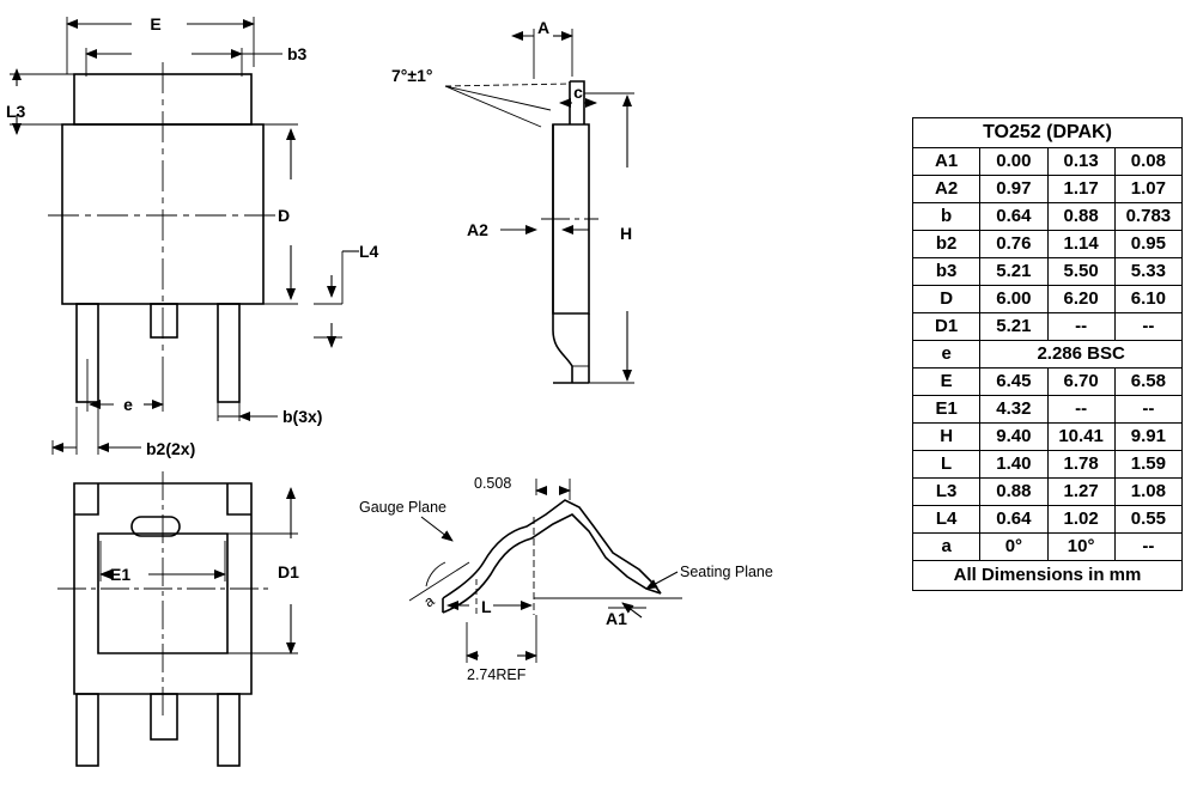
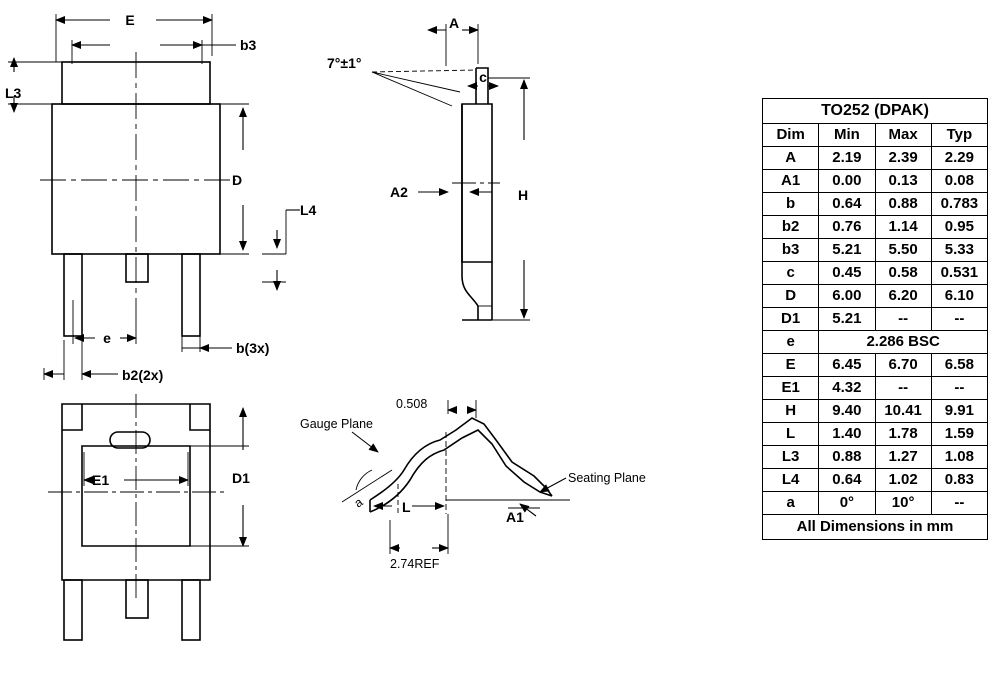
  E
  b3
  L3
  D
  L4
  e
  b(3x)
  b2(2x)
  A
  c
  A2
  H
  7°±1°
  E1
  D1
  0.508
  Gauge Plane
  Seating Plane
  L
  A1
  2.74REF
  TO252 (DPAK)
+ Dim	Min	Max	Typ
+ A	2.19	2.39	2.29
  A1	0.00	0.13	0.08
- A2	0.97	1.17	1.07
  b	0.64	0.88	0.783
  b2	0.76	1.14	0.95
  b3	5.21	5.50	5.33
+ c	0.45	0.58	0.531
  D	6.00	6.20	6.10
  D1	5.21	--	--
  e	2.286 BSC
  E	6.45	6.70	6.58
  E1	4.32	--	--
  H	9.40	10.41	9.91
  L	1.40	1.78	1.59
  L3	0.88	1.27	1.08
- L4	0.64	1.02	0.55
+ L4	0.64	1.02	0.83
  a	0°	10°	--
  All Dimensions in mm
